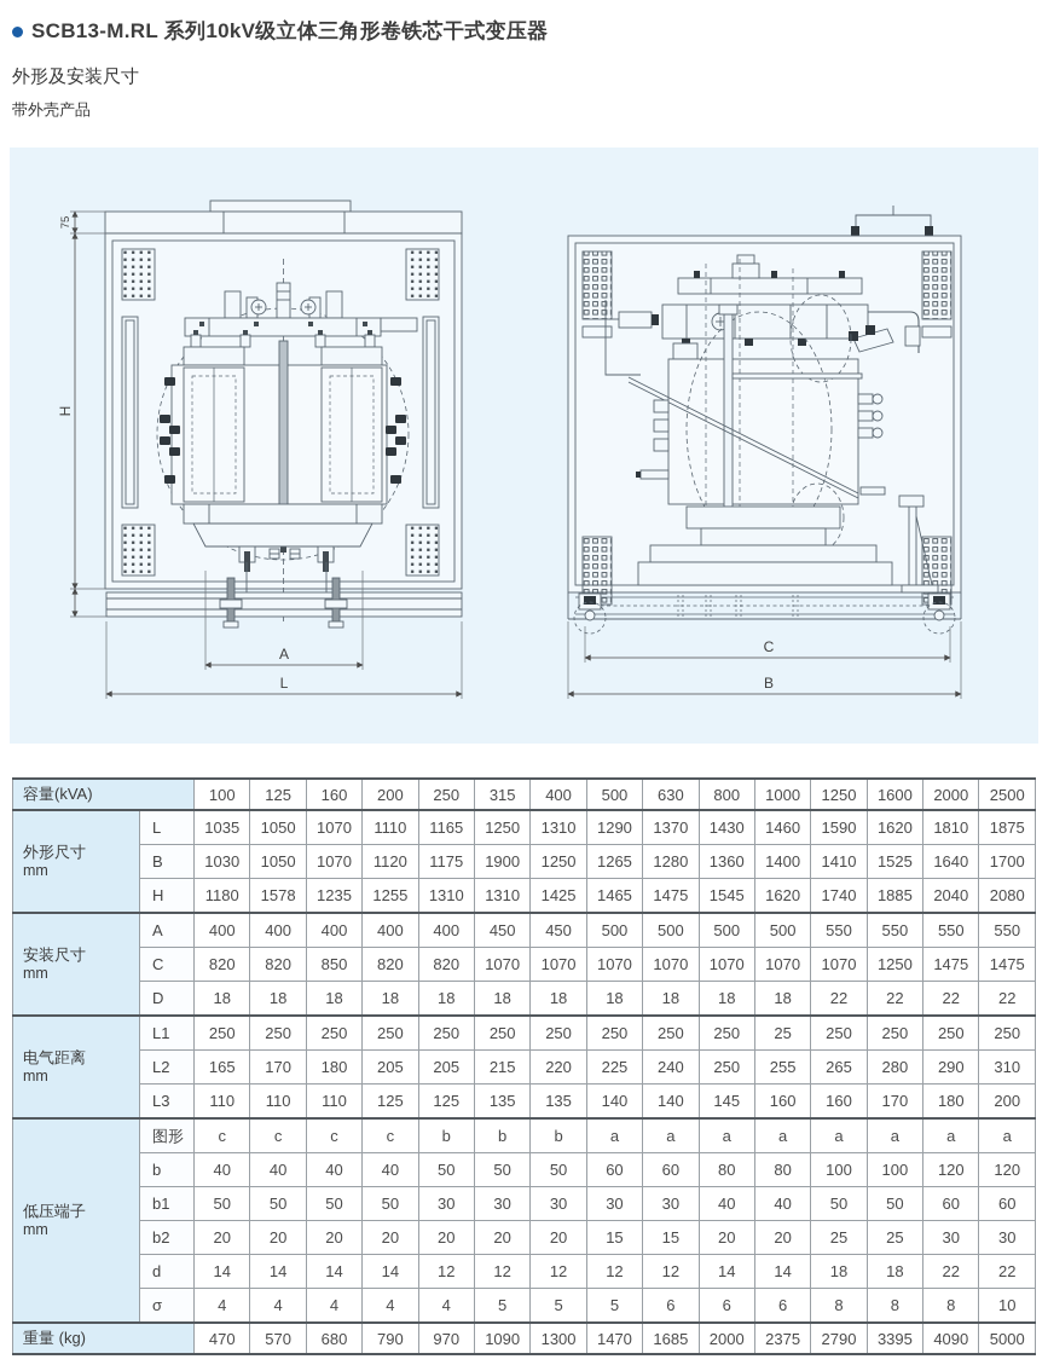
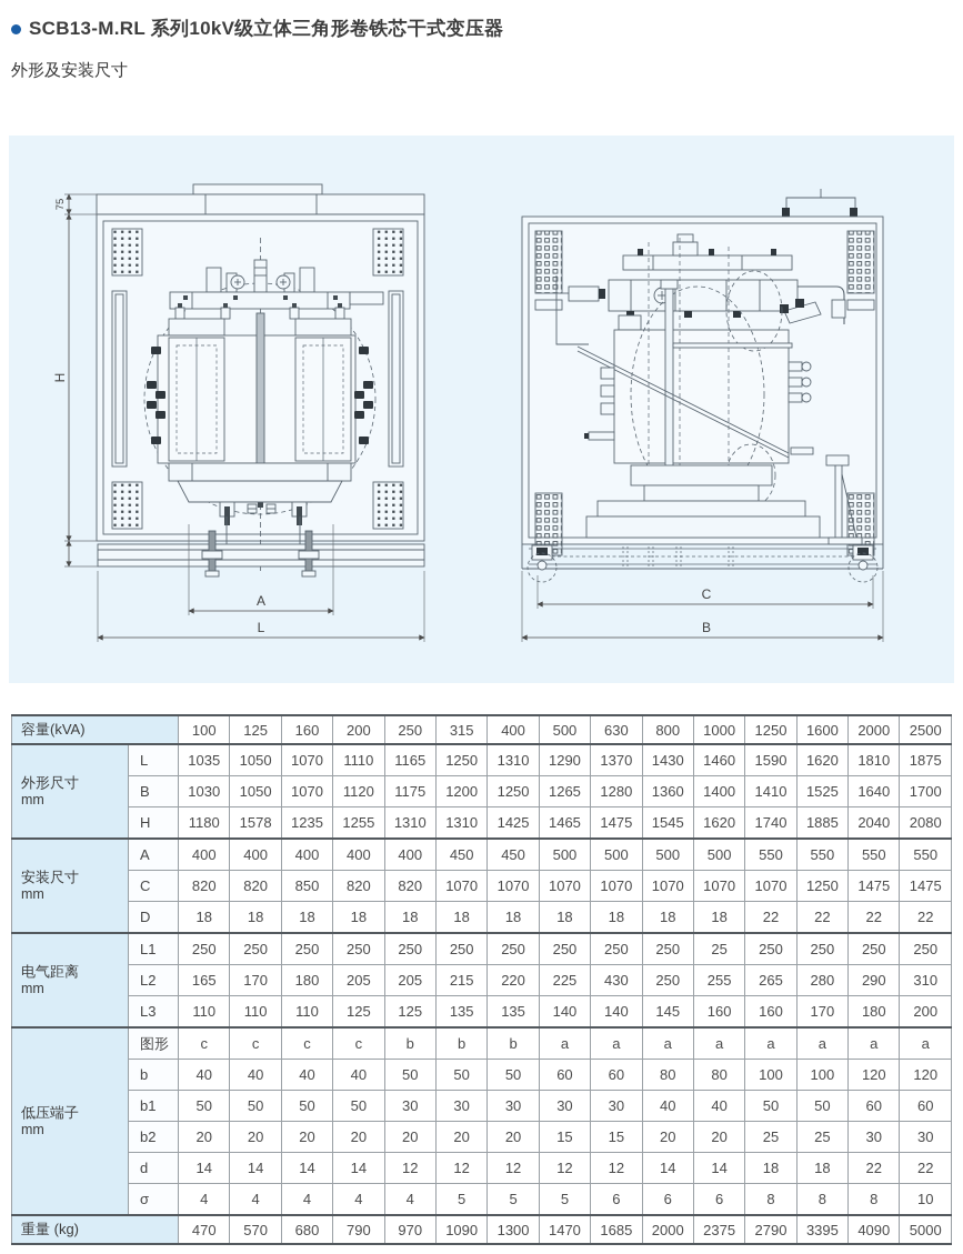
  SCB13-M.RL 系列10kV级立体三角形卷铁芯干式变压器
  外形及安装尺寸
- 带外壳产品
  A
  L
  C
  B
  容量(kVA)	100	125	160	200	250	315	400	500	630	800	1000	1250	1600	2000	2500
  外形尺寸mm	L	1035	1050	1070	1110	1165	1250	1310	1290	1370	1430	1460	1590	1620	1810	1875
- B	1030	1050	1070	1120	1175	1900	1250	1265	1280	1360	1400	1410	1525	1640	1700
+ B	1030	1050	1070	1120	1175	1200	1250	1265	1280	1360	1400	1410	1525	1640	1700
  H	1180	1578	1235	1255	1310	1310	1425	1465	1475	1545	1620	1740	1885	2040	2080
  安装尺寸mm	A	400	400	400	400	400	450	450	500	500	500	500	550	550	550	550
  C	820	820	850	820	820	1070	1070	1070	1070	1070	1070	1070	1250	1475	1475
  D	18	18	18	18	18	18	18	18	18	18	18	22	22	22	22
  电气距离mm	L1	250	250	250	250	250	250	250	250	250	250	25	250	250	250	250
- L2	165	170	180	205	205	215	220	225	240	250	255	265	280	290	310
+ L2	165	170	180	205	205	215	220	225	430	250	255	265	280	290	310
  L3	110	110	110	125	125	135	135	140	140	145	160	160	170	180	200
  低压端子mm	图形	c	c	c	c	b	b	b	a	a	a	a	a	a	a	a
  b	40	40	40	40	50	50	50	60	60	80	80	100	100	120	120
  b1	50	50	50	50	30	30	30	30	30	40	40	50	50	60	60
  b2	20	20	20	20	20	20	20	15	15	20	20	25	25	30	30
  d	14	14	14	14	12	12	12	12	12	14	14	18	18	22	22
  σ	4	4	4	4	4	5	5	5	6	6	6	8	8	8	10
  重量 (kg)	470	570	680	790	970	1090	1300	1470	1685	2000	2375	2790	3395	4090	5000
